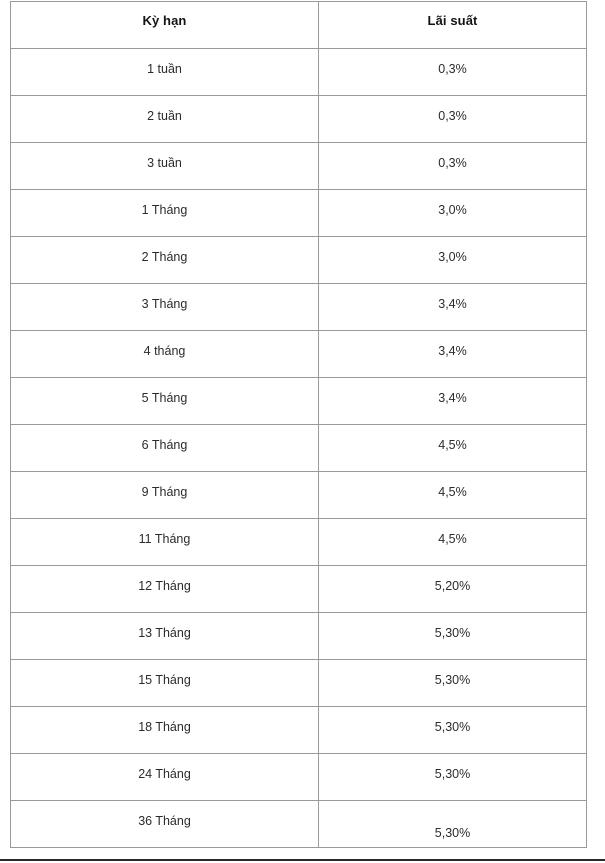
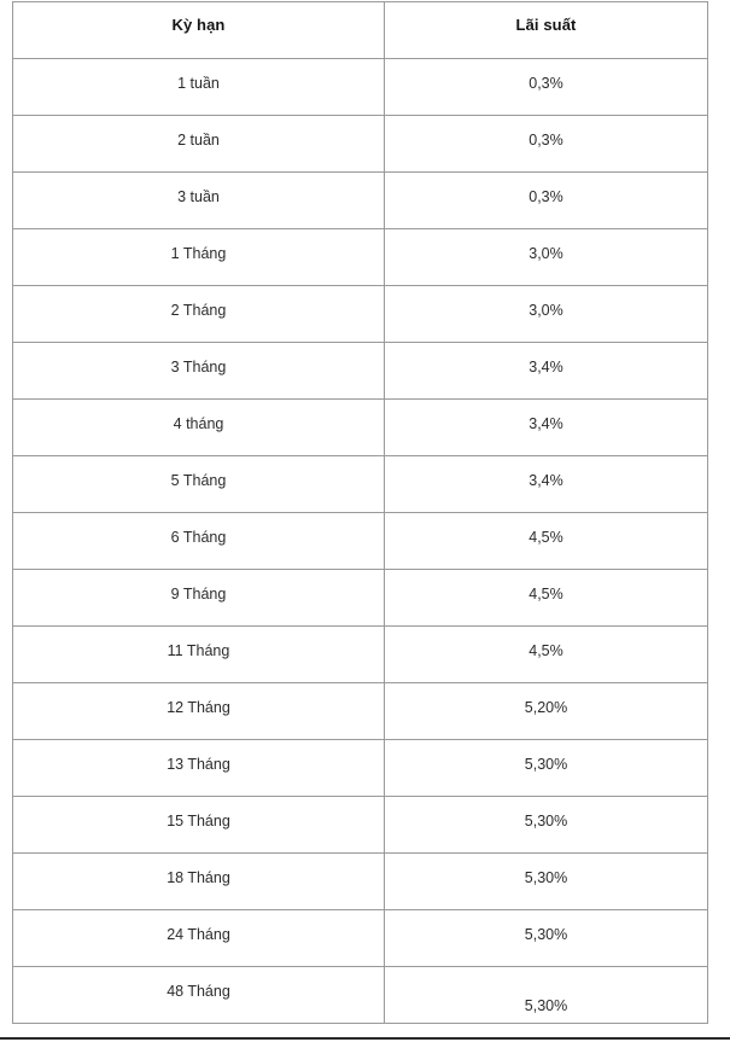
  Kỳ hạn	Lãi suất
  1 tuần	0,3%
  2 tuần	0,3%
  3 tuần	0,3%
  1 Tháng	3,0%
  2 Tháng	3,0%
  3 Tháng	3,4%
  4 tháng	3,4%
  5 Tháng	3,4%
  6 Tháng	4,5%
  9 Tháng	4,5%
  11 Tháng	4,5%
  12 Tháng	5,20%
  13 Tháng	5,30%
  15 Tháng	5,30%
  18 Tháng	5,30%
  24 Tháng	5,30%
- 36 Tháng	5,30%
+ 48 Tháng	5,30%
